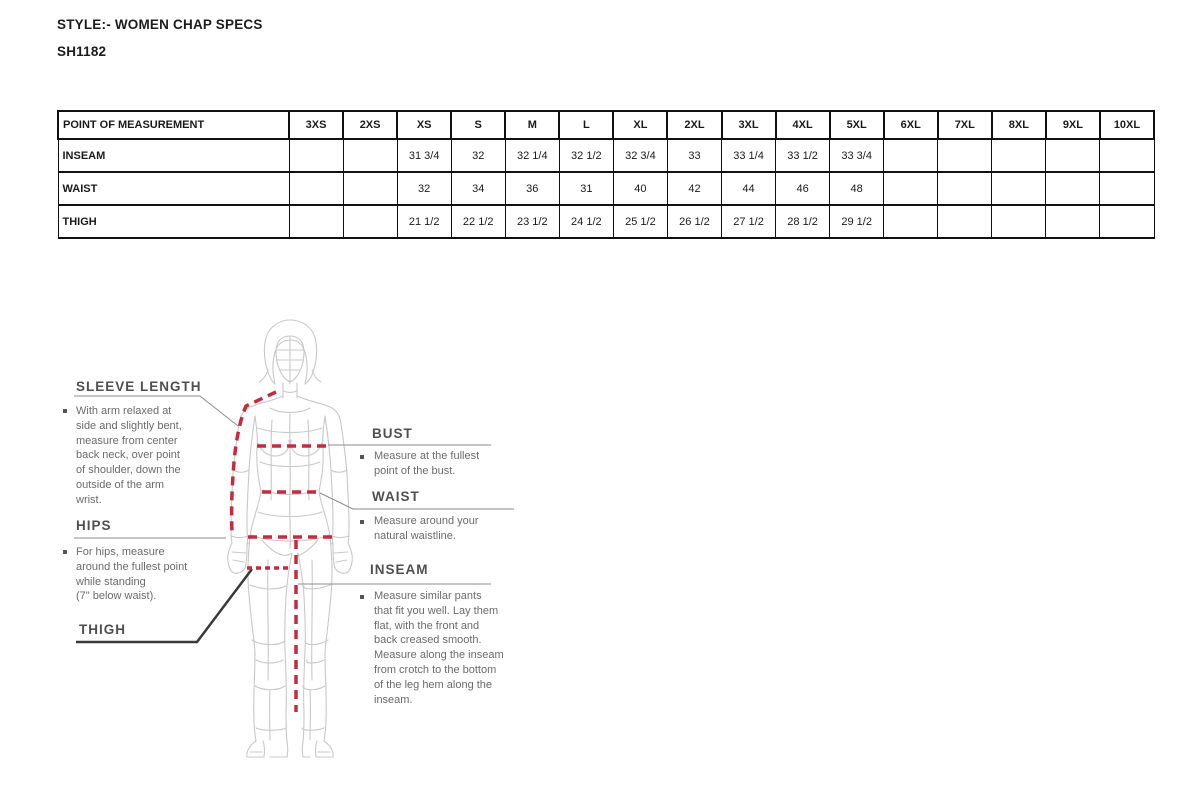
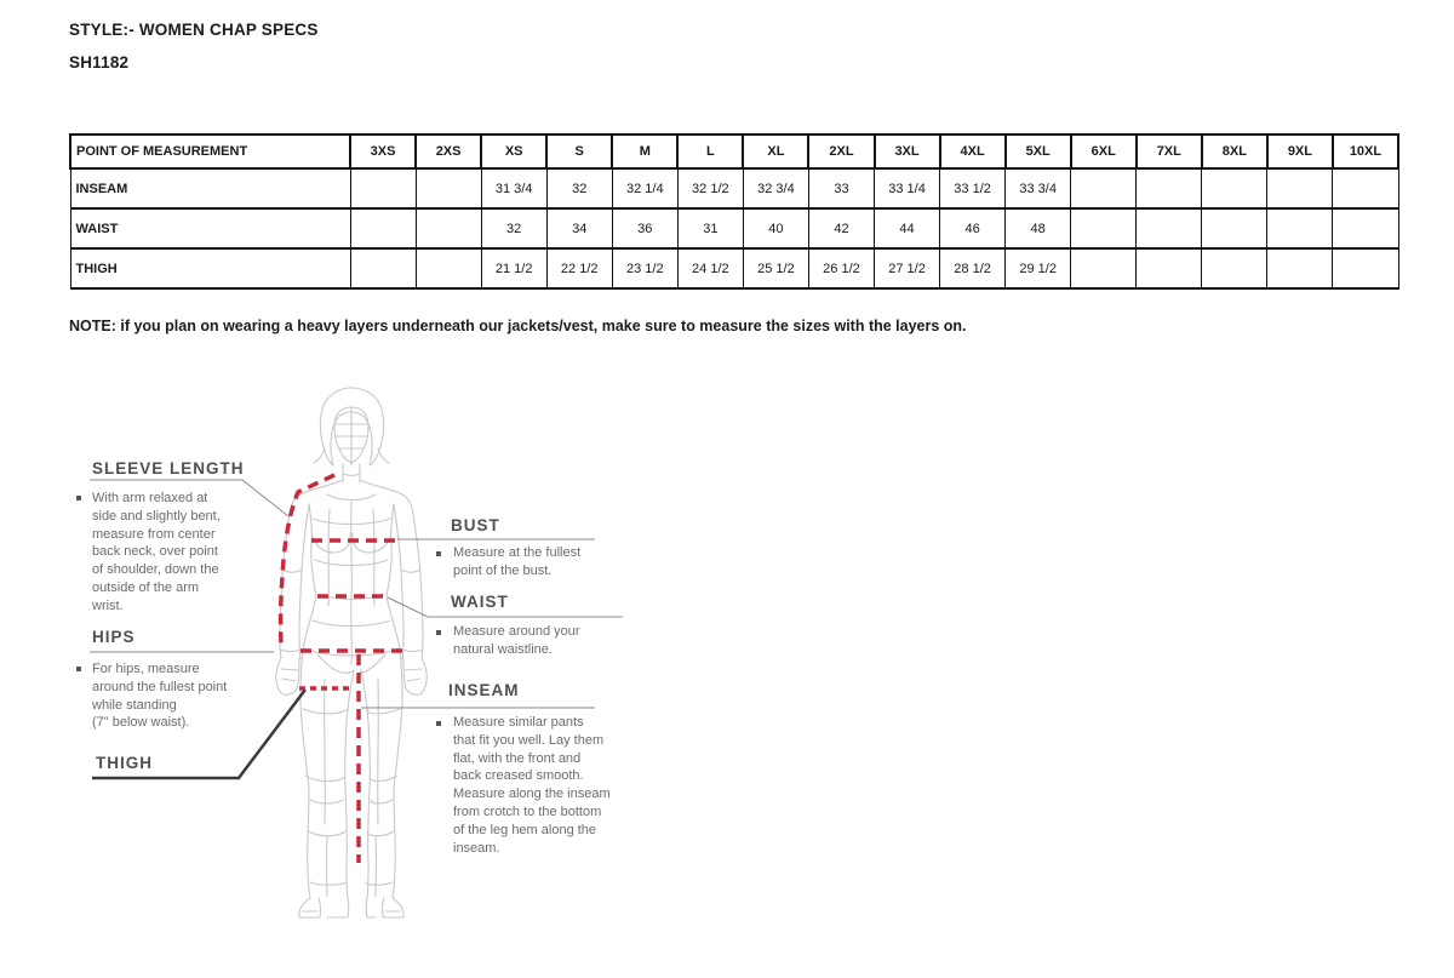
  STYLE:- WOMEN CHAP SPECS
  SH1182
  POINT OF MEASUREMENT	3XS	2XS	XS	S	M	L	XL	2XL	3XL	4XL	5XL	6XL	7XL	8XL	9XL	10XL
  INSEAM			31 3/4	32	32 1/4	32 1/2	32 3/4	33	33 1/4	33 1/2	33 3/4
  WAIST			32	34	36	31	40	42	44	46	48
  THIGH			21 1/2	22 1/2	23 1/2	24 1/2	25 1/2	26 1/2	27 1/2	28 1/2	29 1/2
+ NOTE: if you plan on wearing a heavy layers underneath our jackets/vest, make sure to measure the sizes with the layers on.
  SLEEVE LENGTH
  With arm relaxed at
  side and slightly bent,
  measure from center
  back neck, over point
  of shoulder, down the
  outside of the arm
  wrist.
  HIPS
  For hips, measure
  around the fullest point
  while standing
  (7" below waist).
  THIGH
  BUST
  Measure at the fullest
  point of the bust.
  WAIST
  Measure around your
  natural waistline.
  INSEAM
  Measure similar pants
  that fit you well. Lay them
  flat, with the front and
  back creased smooth.
  Measure along the inseam
  from crotch to the bottom
  of the leg hem along the
  inseam.
